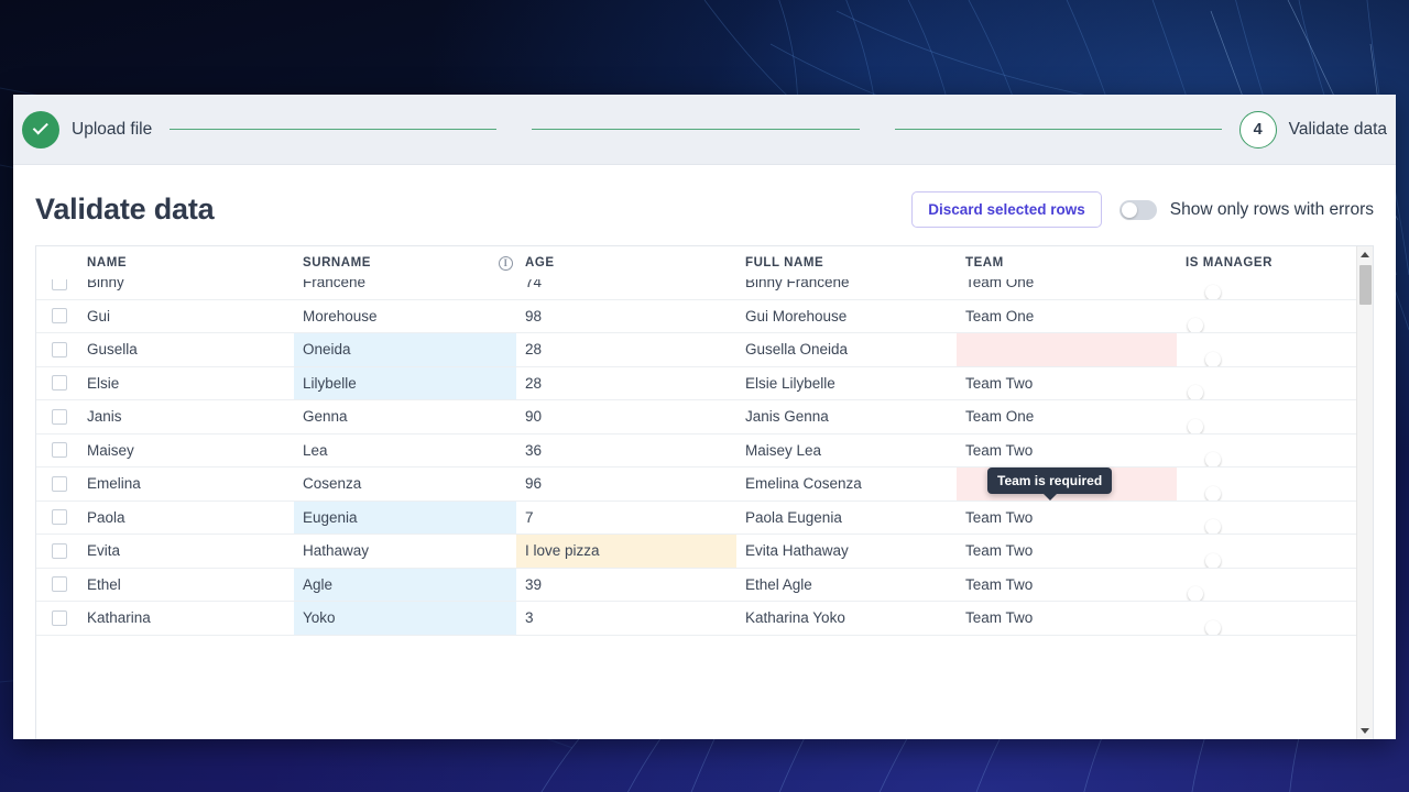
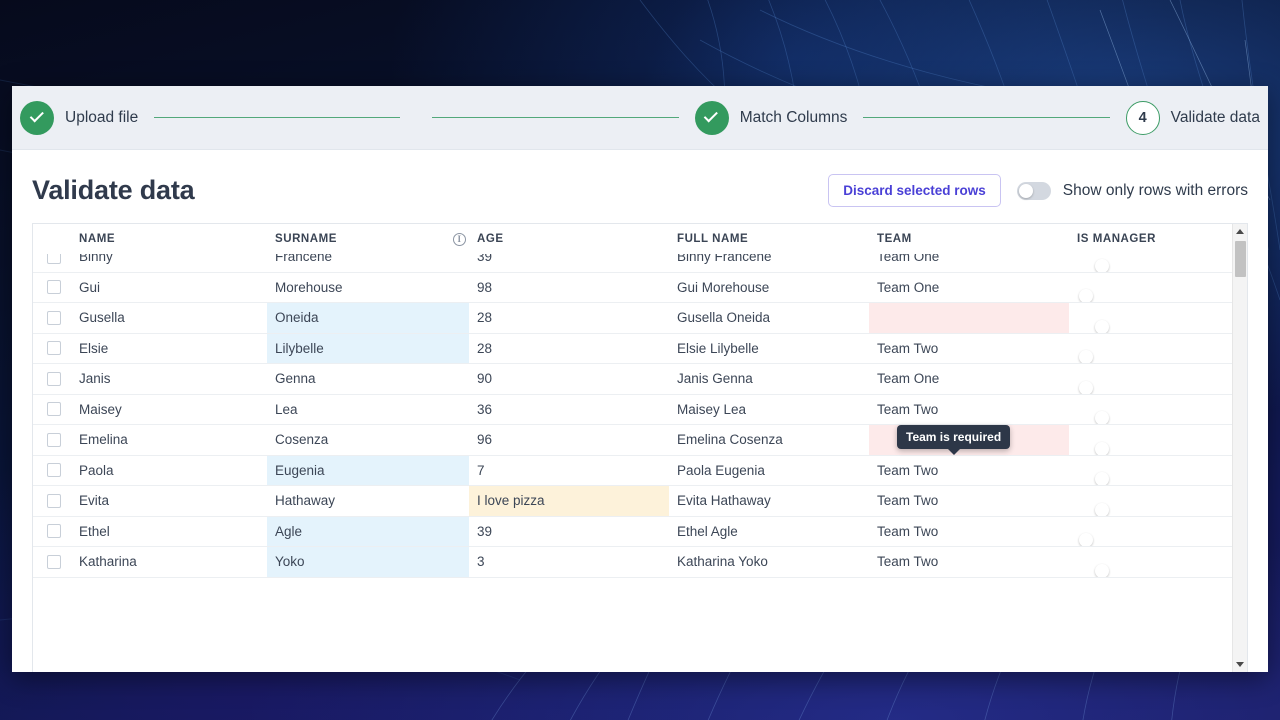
  Upload file
+ Match Columns
  4
  Validate data
  Validate data
  Discard selected rows
  Show only rows with errors
  	NAME	SURNAME I	AGE	FULL NAME	TEAM	IS MANAGER
- 	Binny	Francene	74	Binny Francene	Team One
+ 	Binny	Francene	39	Binny Francene	Team One
  	Gui	Morehouse	98	Gui Morehouse	Team One
  	Gusella	Oneida	28	Gusella Oneida
  	Elsie	Lilybelle	28	Elsie Lilybelle	Team Two
  	Janis	Genna	90	Janis Genna	Team One
  	Maisey	Lea	36	Maisey Lea	Team Two
  	Emelina	Cosenza	96	Emelina Cosenza
  	Paola	Eugenia	7	Paola Eugenia	Team Two
  	Evita	Hathaway	I love pizza	Evita Hathaway	Team Two
  	Ethel	Agle	39	Ethel Agle	Team Two
  	Katharina	Yoko	3	Katharina Yoko	Team Two
  Team is required
